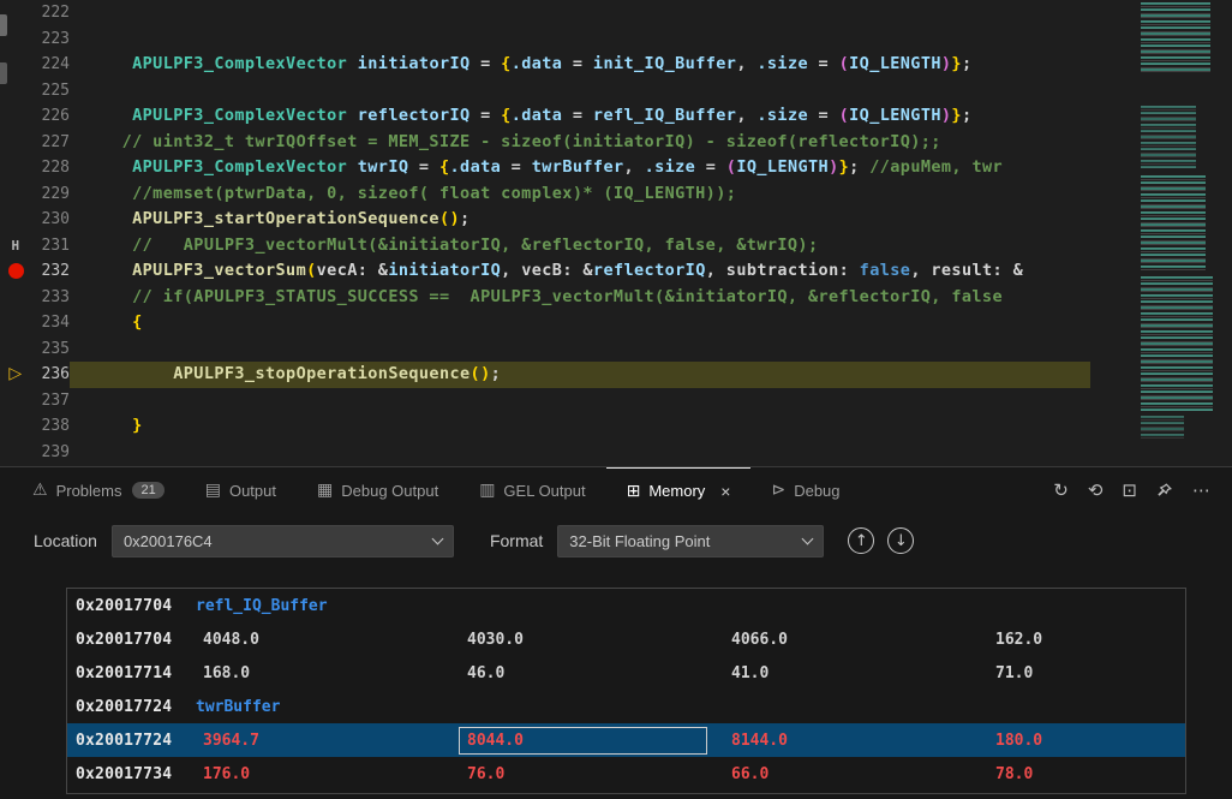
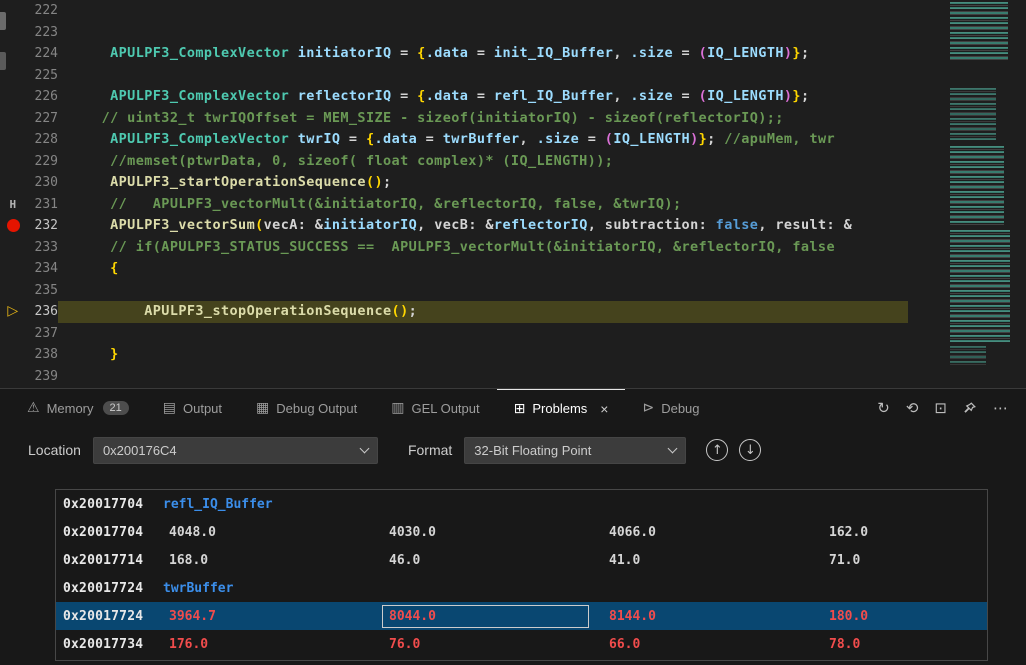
  222
  223
  224
  APULPF3_ComplexVector initiatorIQ = {.data = init_IQ_Buffer, .size = (IQ_LENGTH)};
  225
  226
  APULPF3_ComplexVector reflectorIQ = {.data = refl_IQ_Buffer, .size = (IQ_LENGTH)};
  227
  // uint32_t twrIQOffset = MEM_SIZE - sizeof(initiatorIQ) - sizeof(reflectorIQ);;
  228
  APULPF3_ComplexVector twrIQ = {.data = twrBuffer, .size = (IQ_LENGTH)}; //apuMem, twr
  229
  //memset(ptwrData, 0, sizeof( float complex)* (IQ_LENGTH));
  230
  APULPF3_startOperationSequence();
  H
  231
  // APULPF3_vectorMult(&initiatorIQ, &reflectorIQ, false, &twrIQ);
  232
  APULPF3_vectorSum(vecA: &initiatorIQ, vecB: &reflectorIQ, subtraction: false, result: &
  233
  // if(APULPF3_STATUS_SUCCESS == APULPF3_vectorMult(&initiatorIQ, &reflectorIQ, false
  234
  {
  235
  ▷
  236
  APULPF3_stopOperationSequence();
  237
  238
  }
  239
  ⚠
- Problems
+ Memory
  21
  ▤
  Output
  ▦
  Debug Output
  ▥
  GEL Output
  ⊞
- Memory
+ Problems
  ×
  ⊳
  Debug
  ↻
  ⟲
  ⊡
  ⋯
  Location
  0x200176C4
  Format
  32-Bit Floating Point
  ↑
  ↓
  0x20017704
  refl_IQ_Buffer
  0x20017704
  4048.0
  4030.0
  4066.0
  162.0
  0x20017714
  168.0
  46.0
  41.0
  71.0
  0x20017724
  twrBuffer
  0x20017724
  3964.7
  8044.0
  8144.0
  180.0
  0x20017734
  176.0
  76.0
  66.0
  78.0
